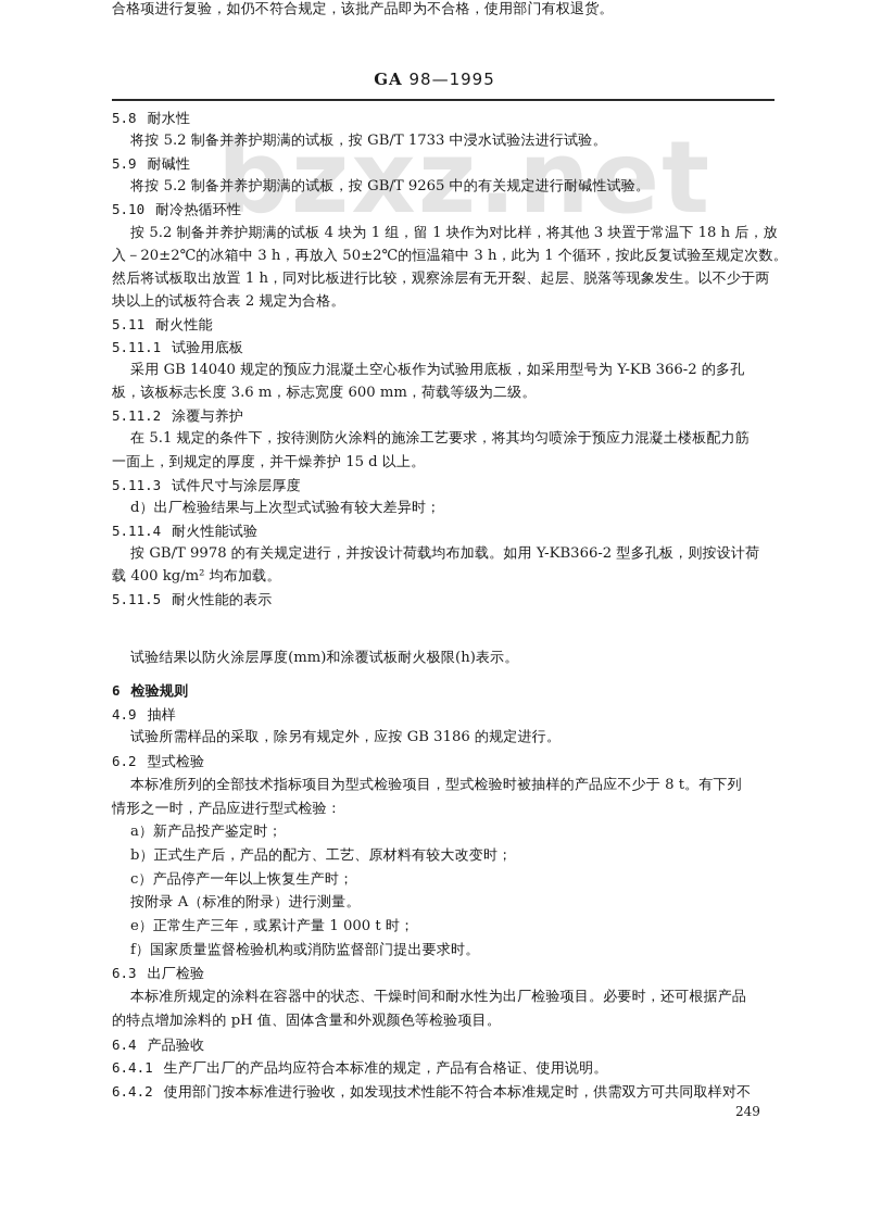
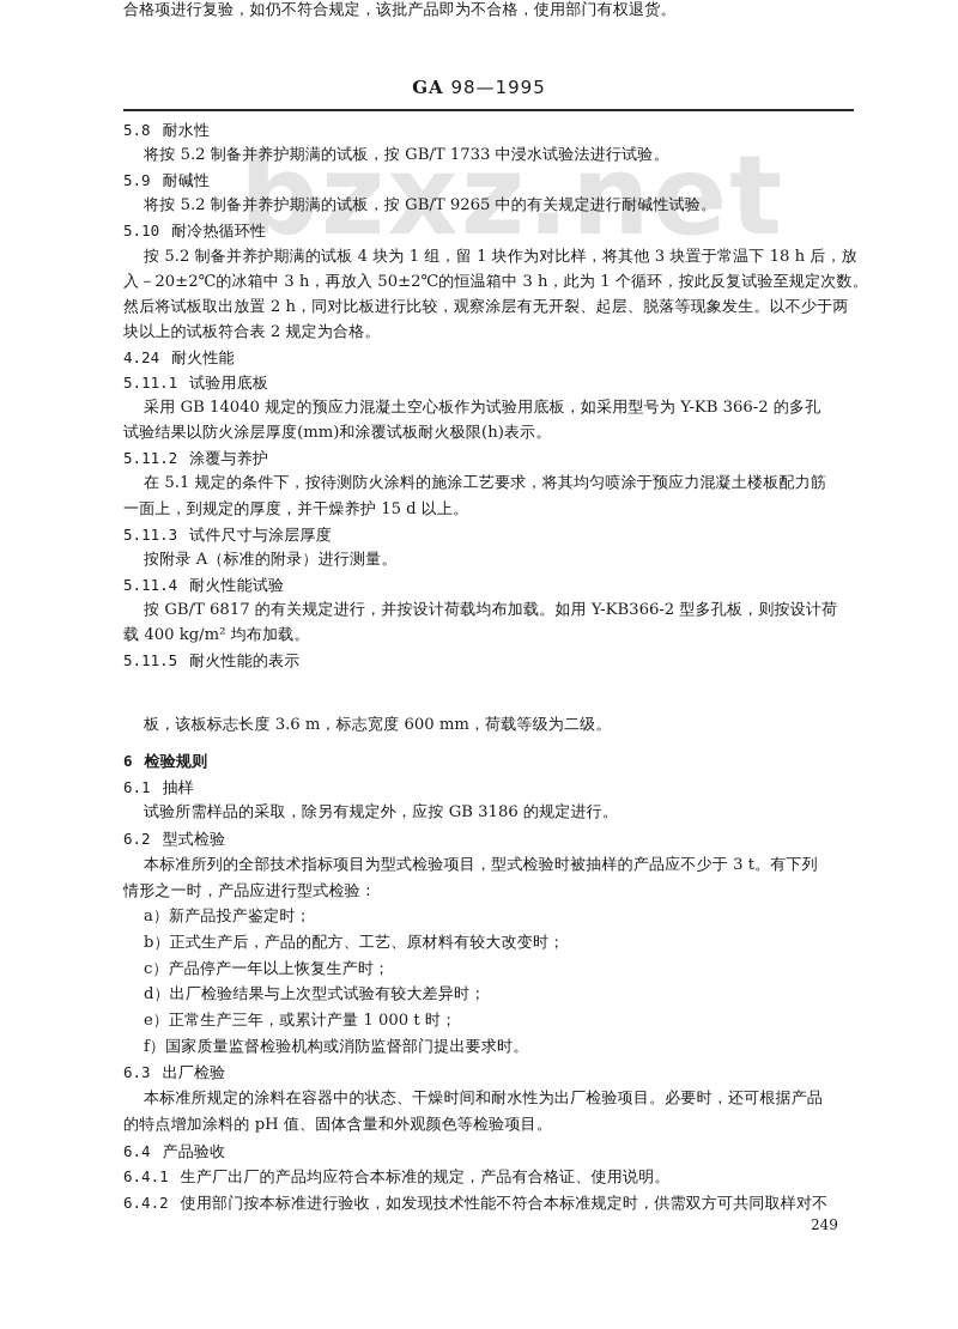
  bzxz.net
  GA 98—1995
  5.8 耐水性
  将按 5.2 制备并养护期满的试板，按 GB/T 1733 中浸水试验法进行试验。
  5.9 耐碱性
  将按 5.2 制备并养护期满的试板，按 GB/T 9265 中的有关规定进行耐碱性试验。
  5.10 耐冷热循环性
  按 5.2 制备并养护期满的试板 4 块为 1 组，留 1 块作为对比样，将其他 3 块置于常温下 18 h 后，放
  入－20±2℃的冰箱中 3 h，再放入 50±2℃的恒温箱中 3 h，此为 1 个循环，按此反复试验至规定次数。
- 然后将试板取出放置 1 h，同对比板进行比较，观察涂层有无开裂、起层、脱落等现象发生。以不少于两
+ 然后将试板取出放置 2 h，同对比板进行比较，观察涂层有无开裂、起层、脱落等现象发生。以不少于两
  块以上的试板符合表 2 规定为合格。
- 5.11 耐火性能
+ 4.24 耐火性能
  5.11.1 试验用底板
  采用 GB 14040 规定的预应力混凝土空心板作为试验用底板，如采用型号为 Y-KB 366-2 的多孔
- 板，该板标志长度 3.6 m，标志宽度 600 mm，荷载等级为二级。
+ 试验结果以防火涂层厚度(mm)和涂覆试板耐火极限(h)表示。
  5.11.2 涂覆与养护
  在 5.1 规定的条件下，按待测防火涂料的施涂工艺要求，将其均匀喷涂于预应力混凝土楼板配力筋
  一面上，到规定的厚度，并干燥养护 15 d 以上。
  5.11.3 试件尺寸与涂层厚度
- d）出厂检验结果与上次型式试验有较大差异时；
+ 按附录 A（标准的附录）进行测量。
  5.11.4 耐火性能试验
- 按 GB/T 9978 的有关规定进行，并按设计荷载均布加载。如用 Y-KB366-2 型多孔板，则按设计荷
+ 按 GB/T 6817 的有关规定进行，并按设计荷载均布加载。如用 Y-KB366-2 型多孔板，则按设计荷
  载 400 kg/m² 均布加载。
  5.11.5 耐火性能的表示
- 试验结果以防火涂层厚度(mm)和涂覆试板耐火极限(h)表示。
+ 板，该板标志长度 3.6 m，标志宽度 600 mm，荷载等级为二级。
  6 检验规则
- 4.9 抽样
+ 6.1 抽样
  试验所需样品的采取，除另有规定外，应按 GB 3186 的规定进行。
  6.2 型式检验
- 本标准所列的全部技术指标项目为型式检验项目，型式检验时被抽样的产品应不少于 8 t。有下列
+ 本标准所列的全部技术指标项目为型式检验项目，型式检验时被抽样的产品应不少于 3 t。有下列
  情形之一时，产品应进行型式检验：
  a）新产品投产鉴定时；
  b）正式生产后，产品的配方、工艺、原材料有较大改变时；
  c）产品停产一年以上恢复生产时；
- 按附录 A（标准的附录）进行测量。
+ d）出厂检验结果与上次型式试验有较大差异时；
  e）正常生产三年，或累计产量 1 000 t 时；
  f）国家质量监督检验机构或消防监督部门提出要求时。
  6.3 出厂检验
  本标准所规定的涂料在容器中的状态、干燥时间和耐水性为出厂检验项目。必要时，还可根据产品
  的特点增加涂料的 pH 值、固体含量和外观颜色等检验项目。
  6.4 产品验收
  6.4.1 生产厂出厂的产品均应符合本标准的规定，产品有合格证、使用说明。
  6.4.2 使用部门按本标准进行验收，如发现技术性能不符合本标准规定时，供需双方可共同取样对不
  合格项进行复验，如仍不符合规定，该批产品即为不合格，使用部门有权退货。
  249
